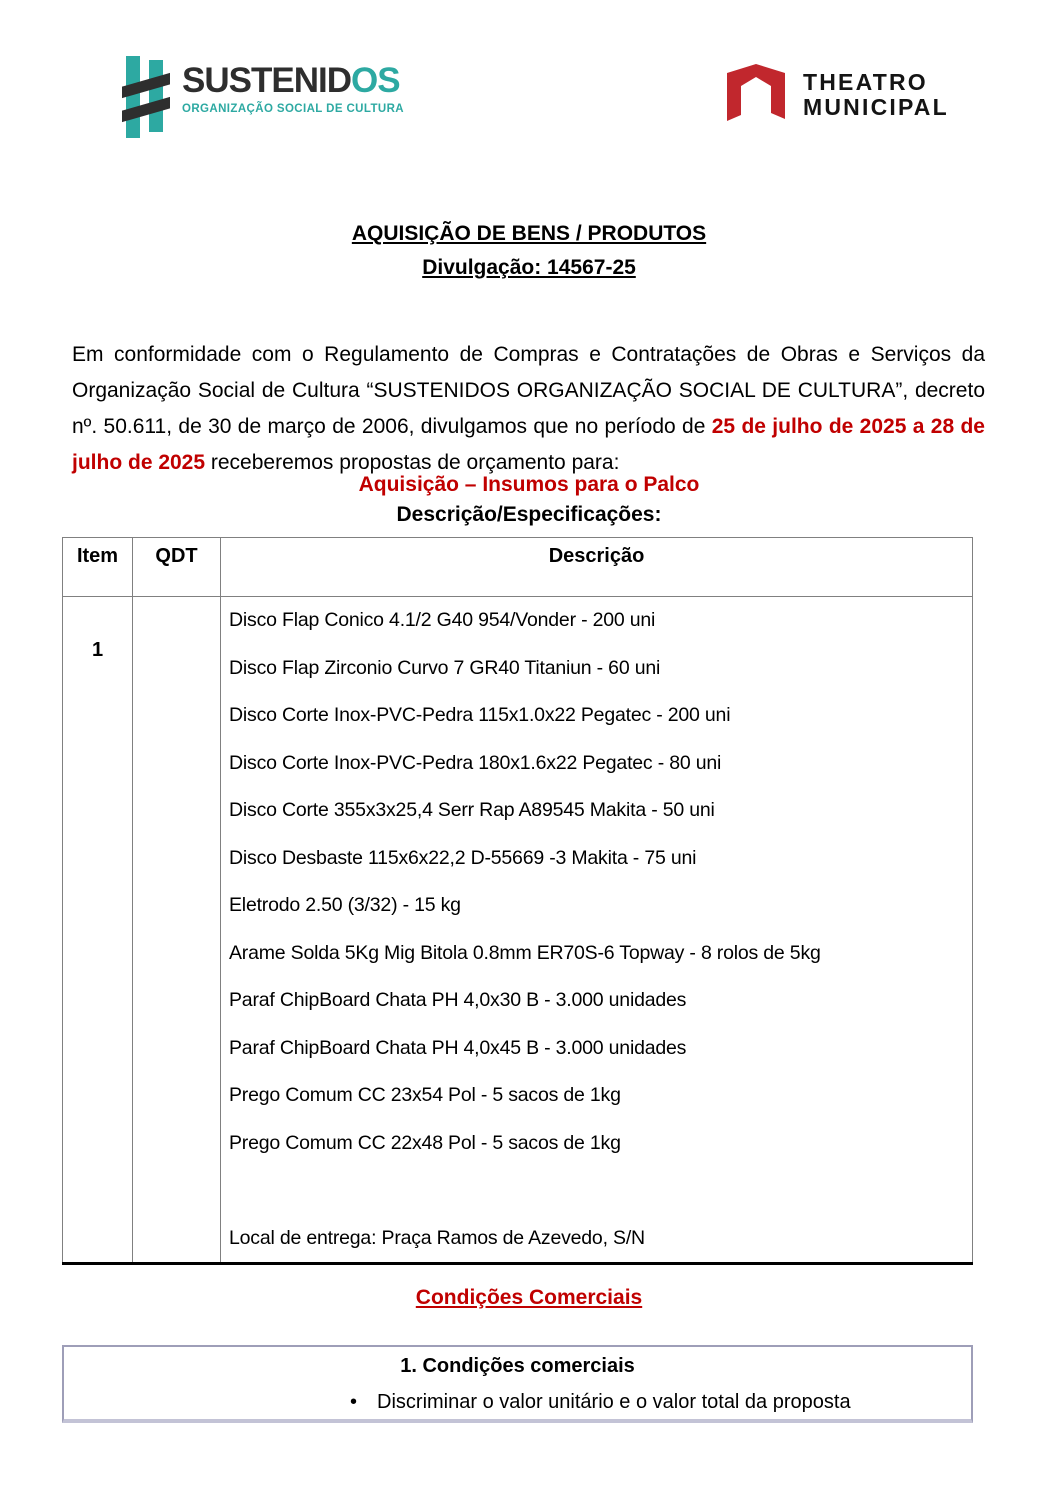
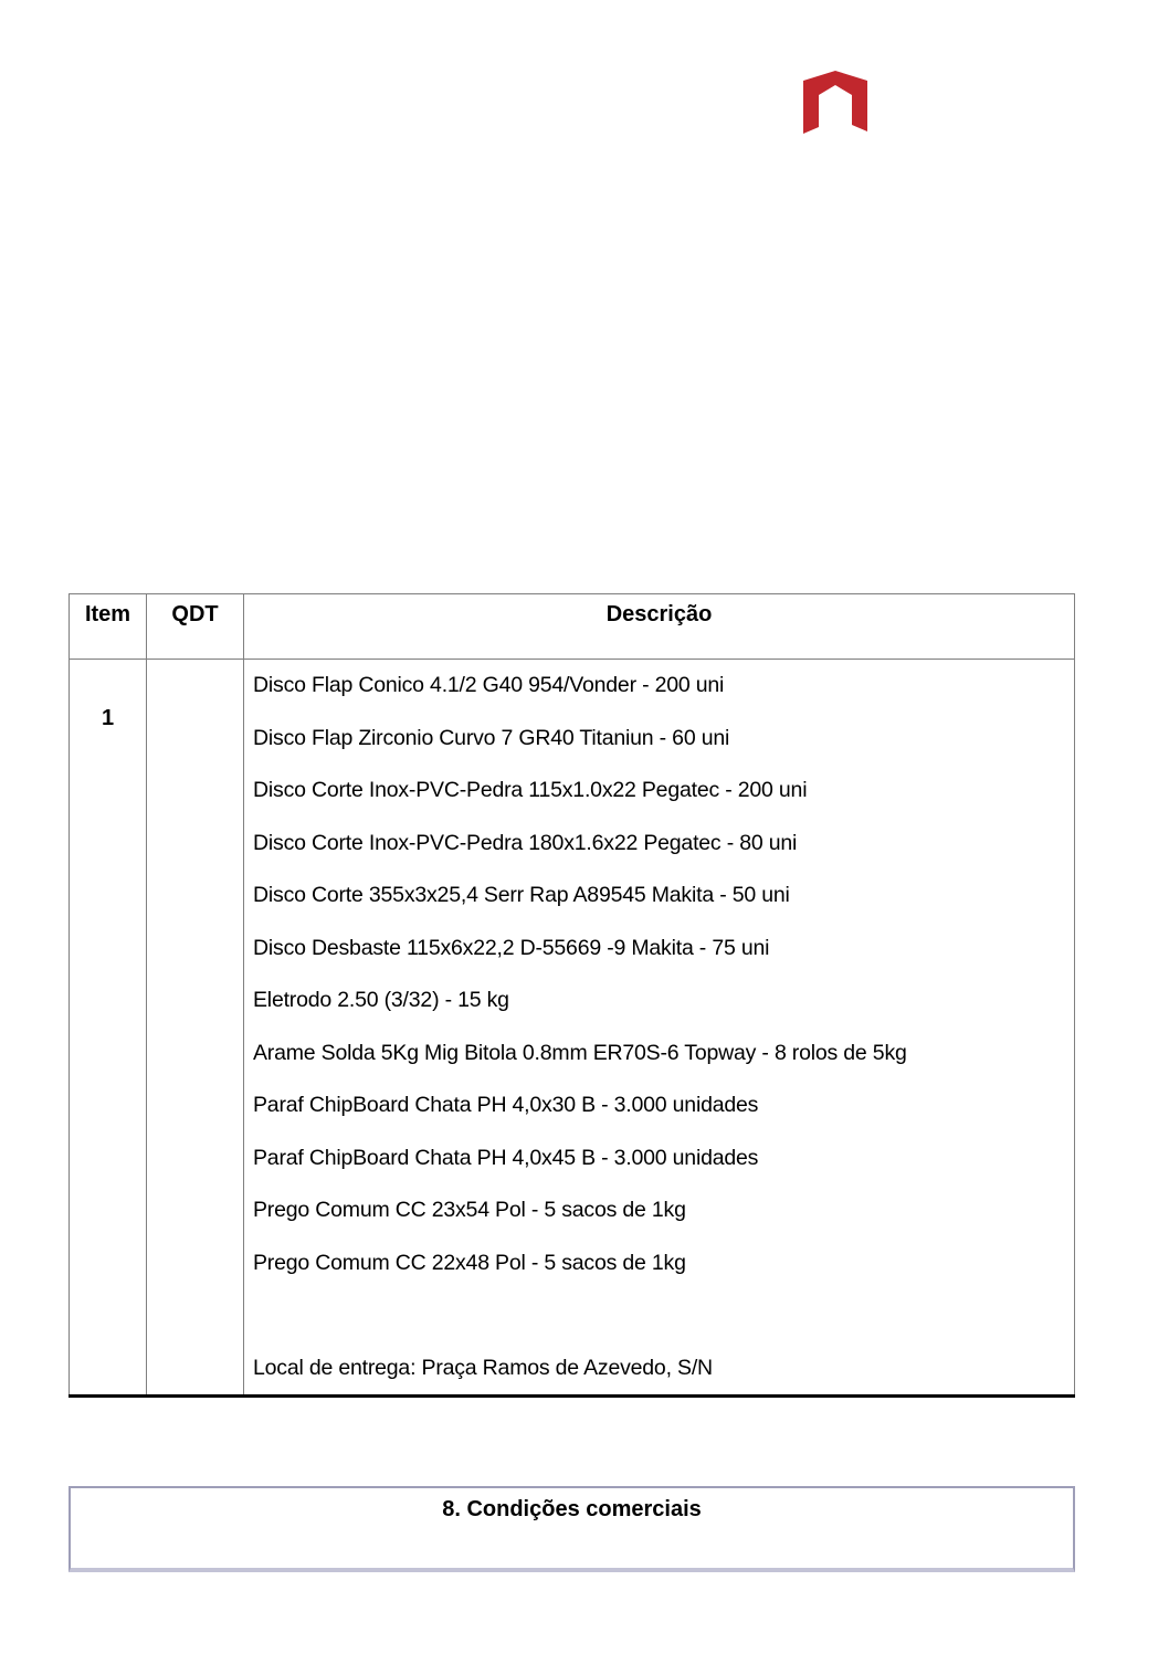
- SUSTENIDOS
- ORGANIZAÇÃO SOCIAL DE CULTURA
- THEATRO
- MUNICIPAL
- AQUISIÇÃO DE BENS / PRODUTOS
- Divulgação: 14567-25
- Em conformidade com o Regulamento de Compras e Contratações de Obras e Serviços da Organização Social de Cultura “SUSTENIDOS ORGANIZAÇÃO SOCIAL DE CULTURA”, decreto nº. 50.611, de 30 de março de 2006, divulgamos que no período de 25 de julho de 2025 a 28 de julho de 2025 receberemos propostas de orçamento para:
- Aquisição – Insumos para o Palco
- Descrição/Especificações:
  Item	QDT	Descrição
- 1		Disco Flap Conico 4.1/2 G40 954/Vonder - 200 uni Disco Flap Zirconio Curvo 7 GR40 Titaniun - 60 uni Disco Corte Inox-PVC-Pedra 115x1.0x22 Pegatec - 200 uni Disco Corte Inox-PVC-Pedra 180x1.6x22 Pegatec - 80 uni Disco Corte 355x3x25,4 Serr Rap A89545 Makita - 50 uni Disco Desbaste 115x6x22,2 D-55669 -3 Makita - 75 uni Eletrodo 2.50 (3/32) - 15 kg Arame Solda 5Kg Mig Bitola 0.8mm ER70S-6 Topway - 8 rolos de 5kg Paraf ChipBoard Chata PH 4,0x30 B - 3.000 unidades Paraf ChipBoard Chata PH 4,0x45 B - 3.000 unidades Prego Comum CC 23x54 Pol - 5 sacos de 1kg Prego Comum CC 22x48 Pol - 5 sacos de 1kg Local de entrega: Praça Ramos de Azevedo, S/N
+ 1		Disco Flap Conico 4.1/2 G40 954/Vonder - 200 uni Disco Flap Zirconio Curvo 7 GR40 Titaniun - 60 uni Disco Corte Inox-PVC-Pedra 115x1.0x22 Pegatec - 200 uni Disco Corte Inox-PVC-Pedra 180x1.6x22 Pegatec - 80 uni Disco Corte 355x3x25,4 Serr Rap A89545 Makita - 50 uni Disco Desbaste 115x6x22,2 D-55669 -9 Makita - 75 uni Eletrodo 2.50 (3/32) - 15 kg Arame Solda 5Kg Mig Bitola 0.8mm ER70S-6 Topway - 8 rolos de 5kg Paraf ChipBoard Chata PH 4,0x30 B - 3.000 unidades Paraf ChipBoard Chata PH 4,0x45 B - 3.000 unidades Prego Comum CC 23x54 Pol - 5 sacos de 1kg Prego Comum CC 22x48 Pol - 5 sacos de 1kg Local de entrega: Praça Ramos de Azevedo, S/N
- Condições Comerciais
- 1. Condições comerciais
+ 8. Condições comerciais
- •
- Discriminar o valor unitário e o valor total da proposta
